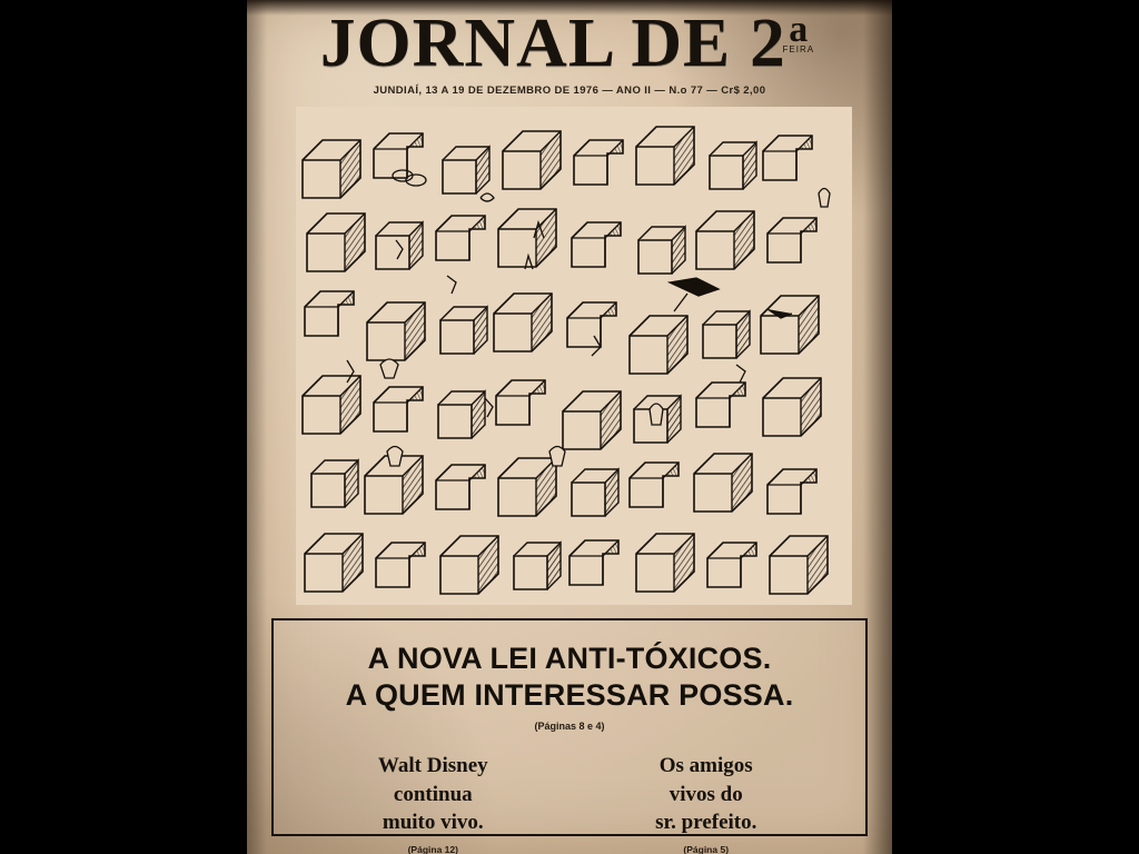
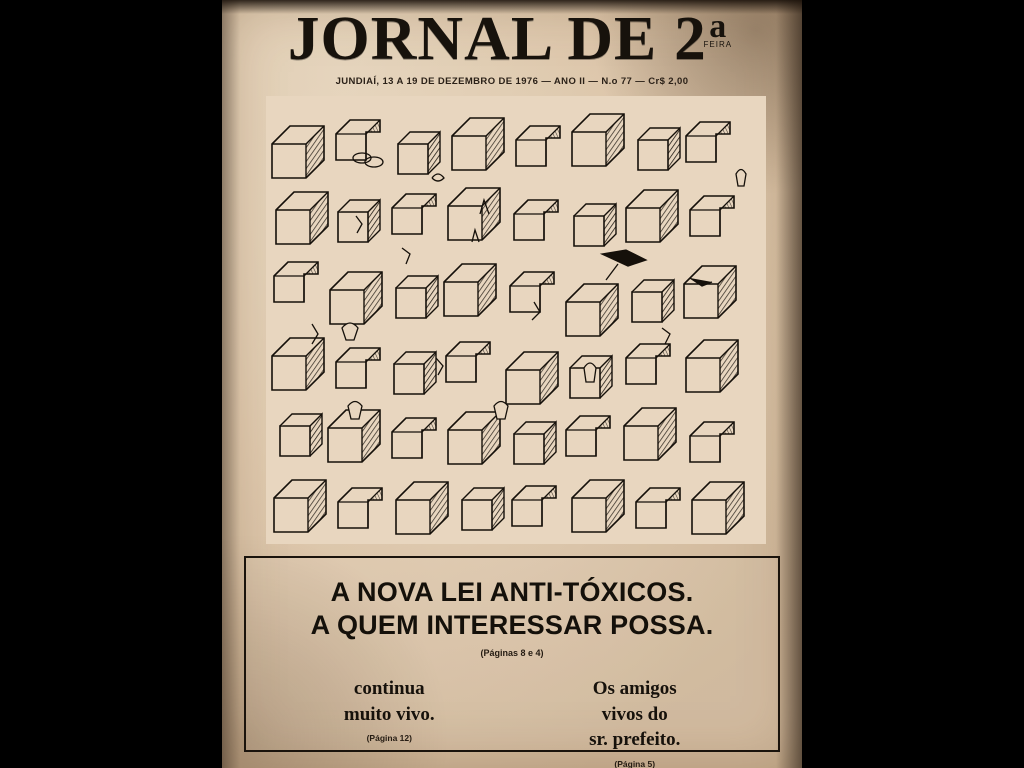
  JORNAL DE 2
  a
  FEIRA
  JUNDIAÍ, 13 A 19 DE DEZEMBRO DE 1976 — ANO II — N.o 77 — Cr$ 2,00
  A NOVA LEI ANTI-TÓXICOS.
  A QUEM INTERESSAR POSSA.
  (Páginas 8 e 4)
- Walt Disney
  continua
  muito vivo.
  (Página 12)
  Os amigos
  vivos do
  sr. prefeito.
  (Página 5)
